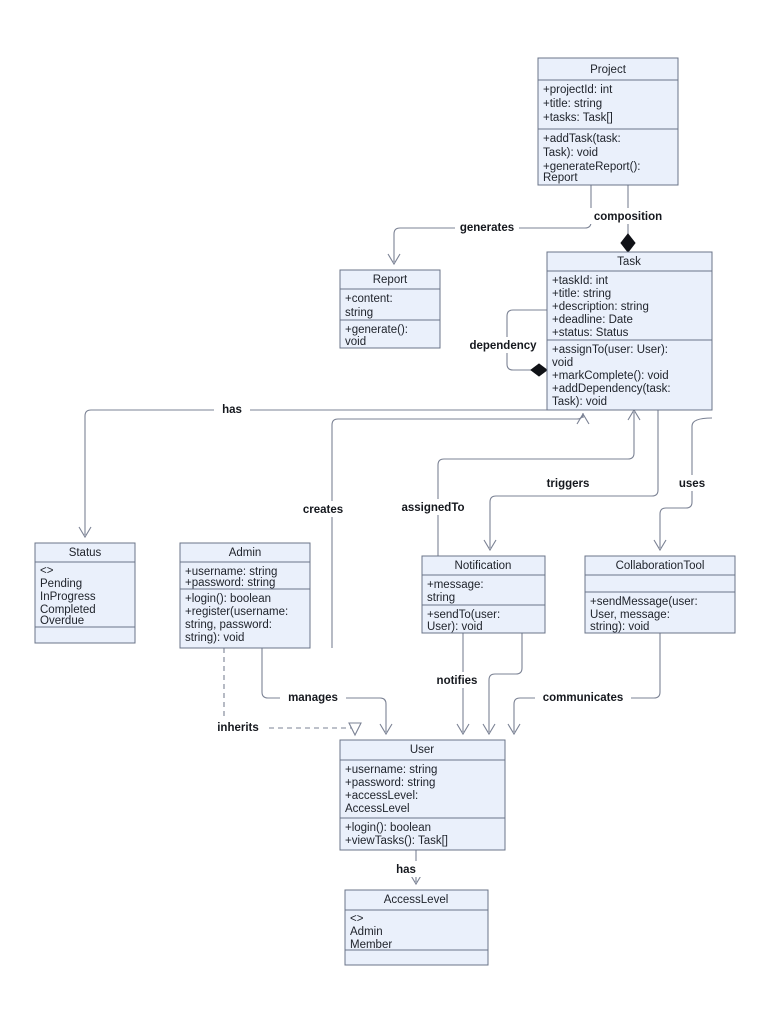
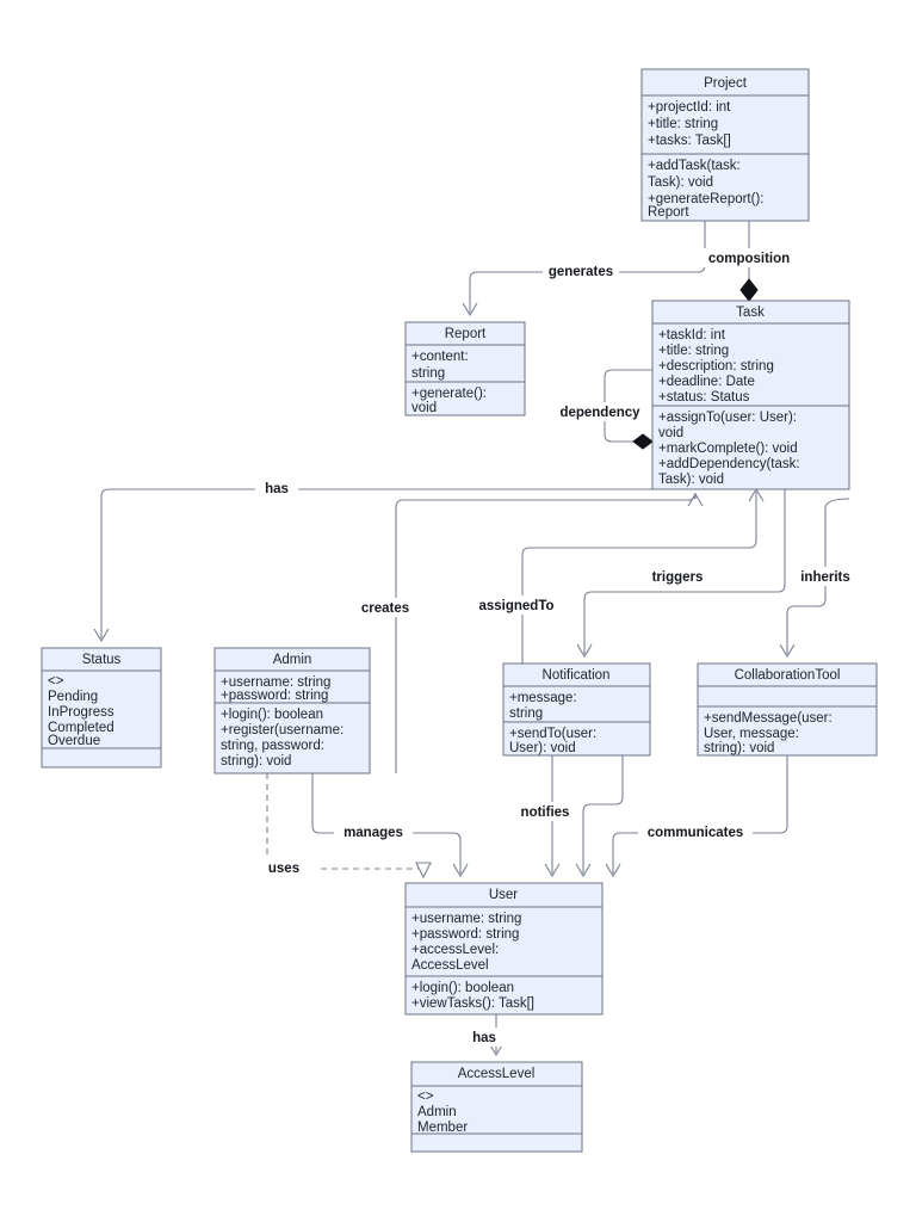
  Project
  +projectId: int
  +title: string
  +tasks: Task[]
  +addTask(task:
  Task): void
  +generateReport():
  Report
  Report
  +content:
  string
  +generate():
  void
  Task
  +taskId: int
  +title: string
  +description: string
  +deadline: Date
  +status: Status
  +assignTo(user: User):
  void
  +markComplete(): void
  +addDependency(task:
  Task): void
  Status
  <>
  Pending
  InProgress
  Completed
  Overdue
  Admin
  +username: string
  +password: string
  +login(): boolean
  +register(username:
  string, password:
  string): void
  Notification
  +message:
  string
  +sendTo(user:
  User): void
  CollaborationTool
  +sendMessage(user:
  User, message:
  string): void
  User
  +username: string
  +password: string
  +accessLevel:
  AccessLevel
  +login(): boolean
  +viewTasks(): Task[]
  AccessLevel
  <>
  Admin
  Member
  generates
  composition
  dependency
  has
  creates
  assignedTo
  triggers
- uses
+ inherits
  manages
  notifies
  communicates
- inherits
+ uses
  has
